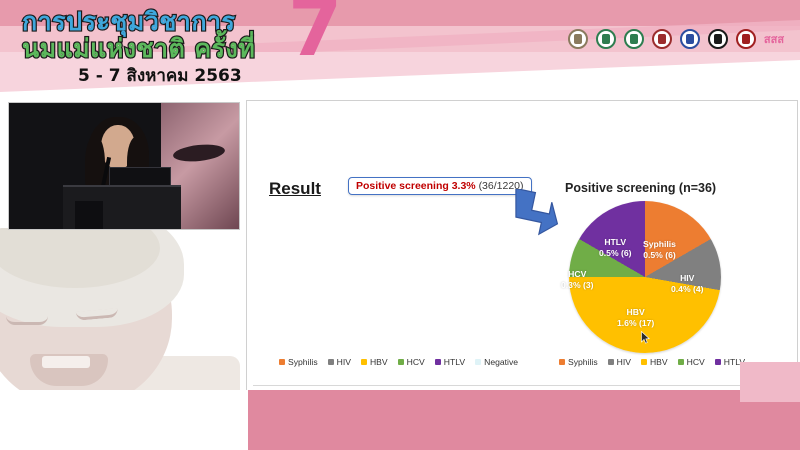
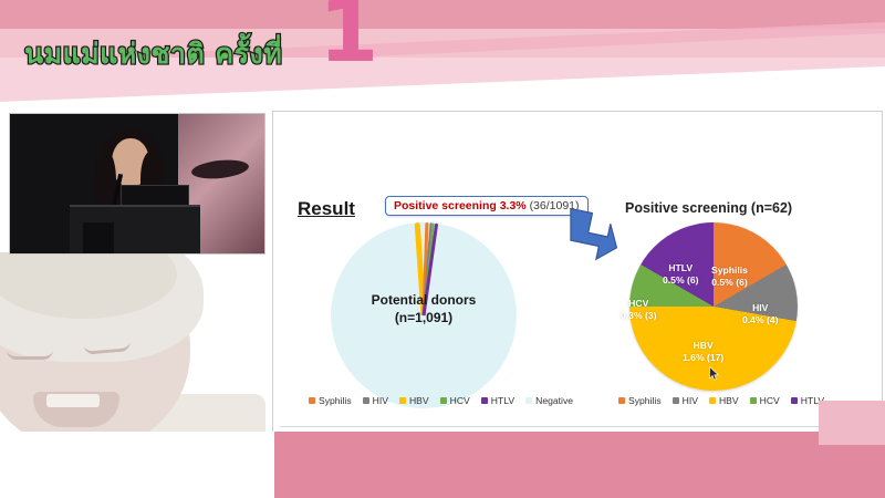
- การประชุมวิชาการ
  นมแม่แห่งชาติ ครั้งที่
- 7
+ 1
- 5 - 7 สิงหาคม 2563
- สสส
  Result
- Positive screening 3.3% (36/1220)
+ Positive screening 3.3% (36/1091)
+ Potential donors
+ (n=1,091)
- Positive screening (n=36)
+ Positive screening (n=62)
  Syphilis
  0.5% (6)
  HIV
  0.4% (4)
  HBV
  1.6% (17)
  HCV
  0.3% (3)
  HTLV
  0.5% (6)
  Syphilis
  HIV
  HBV
  HCV
  HTLV
  Negative
  Syphilis
  HIV
  HBV
  HCV
  HTL
